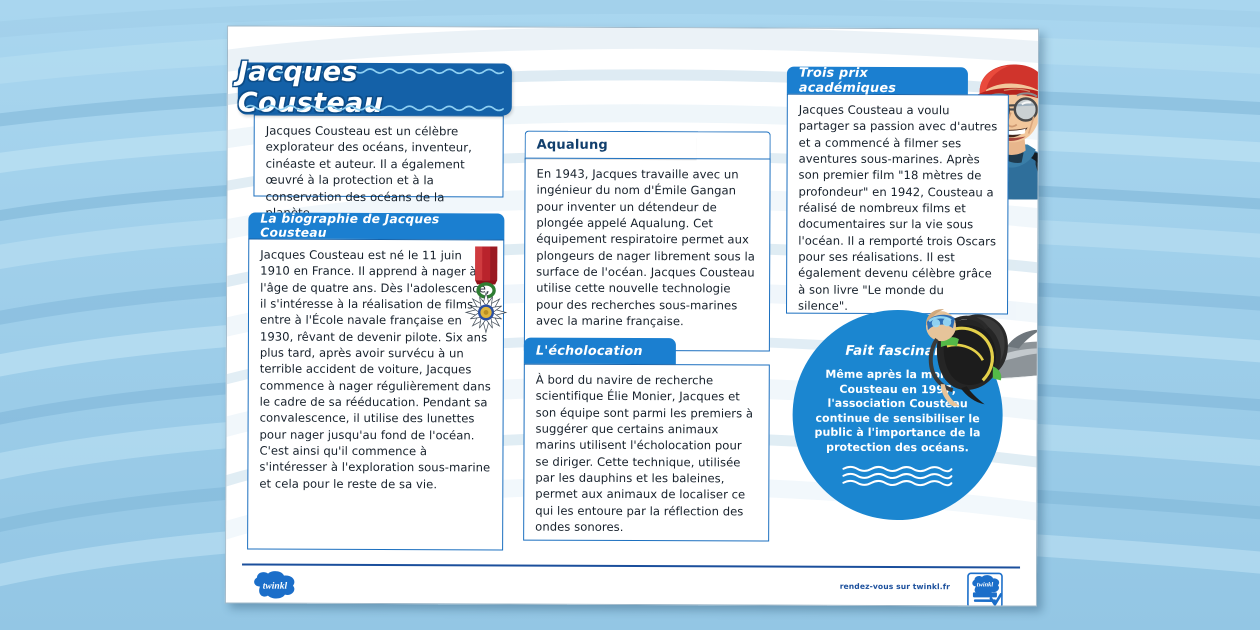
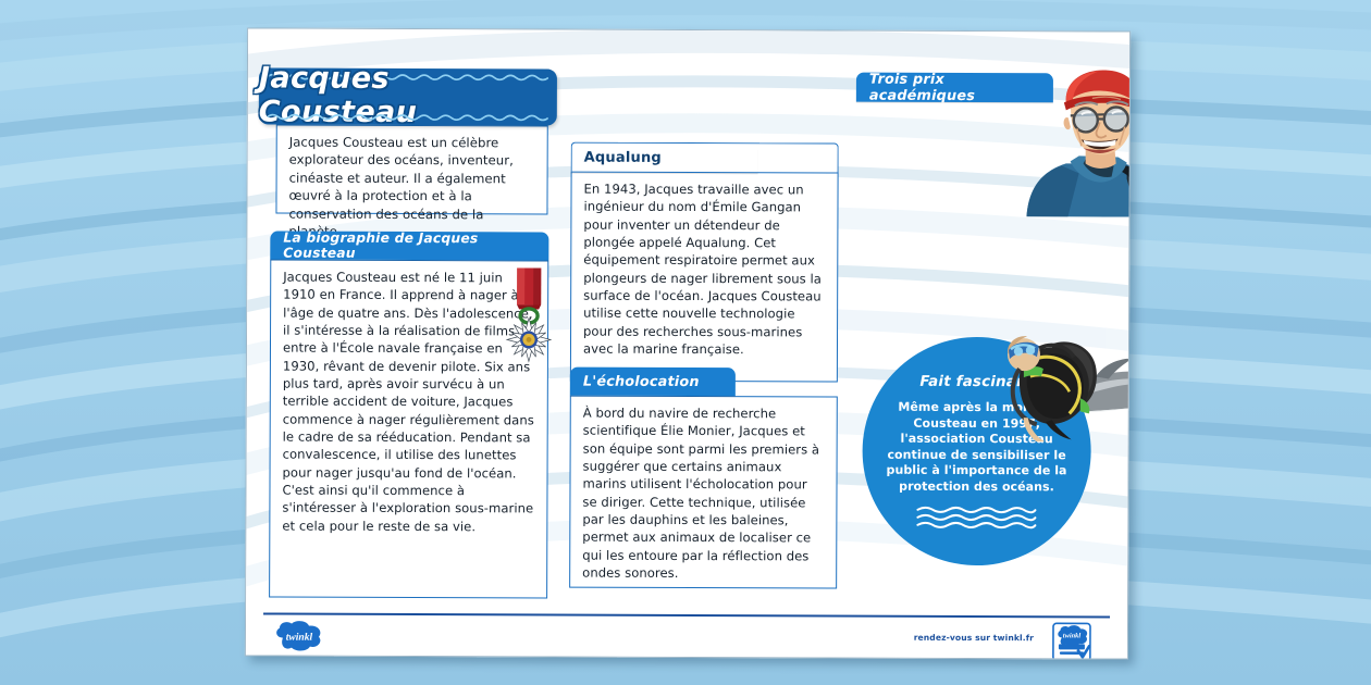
  Jacques Cousteau
  Jacques Cousteau est un célèbre explorateur des océans, inventeur, cinéaste et auteur. Il a également œuvré à la protection et à la conservation des océans de la
  La biographie de Jacques Cousteau
  Jacques Cousteau est né le 11 juin 1910 en France. Il apprend à nager à l'âge de quatre ans. Dès l'adolescence, il s'intéresse à la réalisation de films. entre à l'École navale française en 1930, rêvant de devenir pilote. Six ans plus tard, après avoir survécu à un terrible accident de voiture, Jacques commence à nager régulièrement dans le cadre de sa rééducation. Pendant sa convalescence, il utilise des lunettes pour nager jusqu'au fond de l'océan. C'est ainsi qu'il commence à s'intéresser à l'exploration sous-marine et cela pour le reste de sa vie.
  Aqualung
  En 1943, Jacques travaille avec un ingénieur du nom d'Émile Gangan pour inventer un détendeur de plongée appelé Aqualung. Cet équipement respiratoire permet aux plongeurs de nager librement sous la surface de l'océan. Jacques Cousteau utilise cette nouvelle technologie pour des recherches sous-marines avec la marine française.
  L'écholocation
  À bord du navire de recherche scientifique Élie Monier, Jacques et son équipe sont parmi les premiers à suggérer que certains animaux marins utilisent l'écholocation pour se diriger. Cette technique, utilisée par les dauphins et les baleines, permet aux animaux de localiser ce qui les entoure par la réflection des ondes sonores.
  Trois prix académiques
- Jacques Cousteau a voulu partager sa passion avec d'autres et a commencé à filmer ses aventures sous-marines. Après son premier film "18 mètres de profondeur" en 1942, Cousteau a réalisé de nombreux films et documentaires sur la vie sous l'océan. Il a remporté trois Oscars pour ses réalisations. Il est également devenu célèbre grâce à son livre "Le monde du silence".
  Fait fascin
  Même après la mo Cousteau en 199, l'association Cousteu continue de sensibiliser le public à l'importance de la protection des océans.
  twinkl
  rendez-vous sur twinkl.fr
